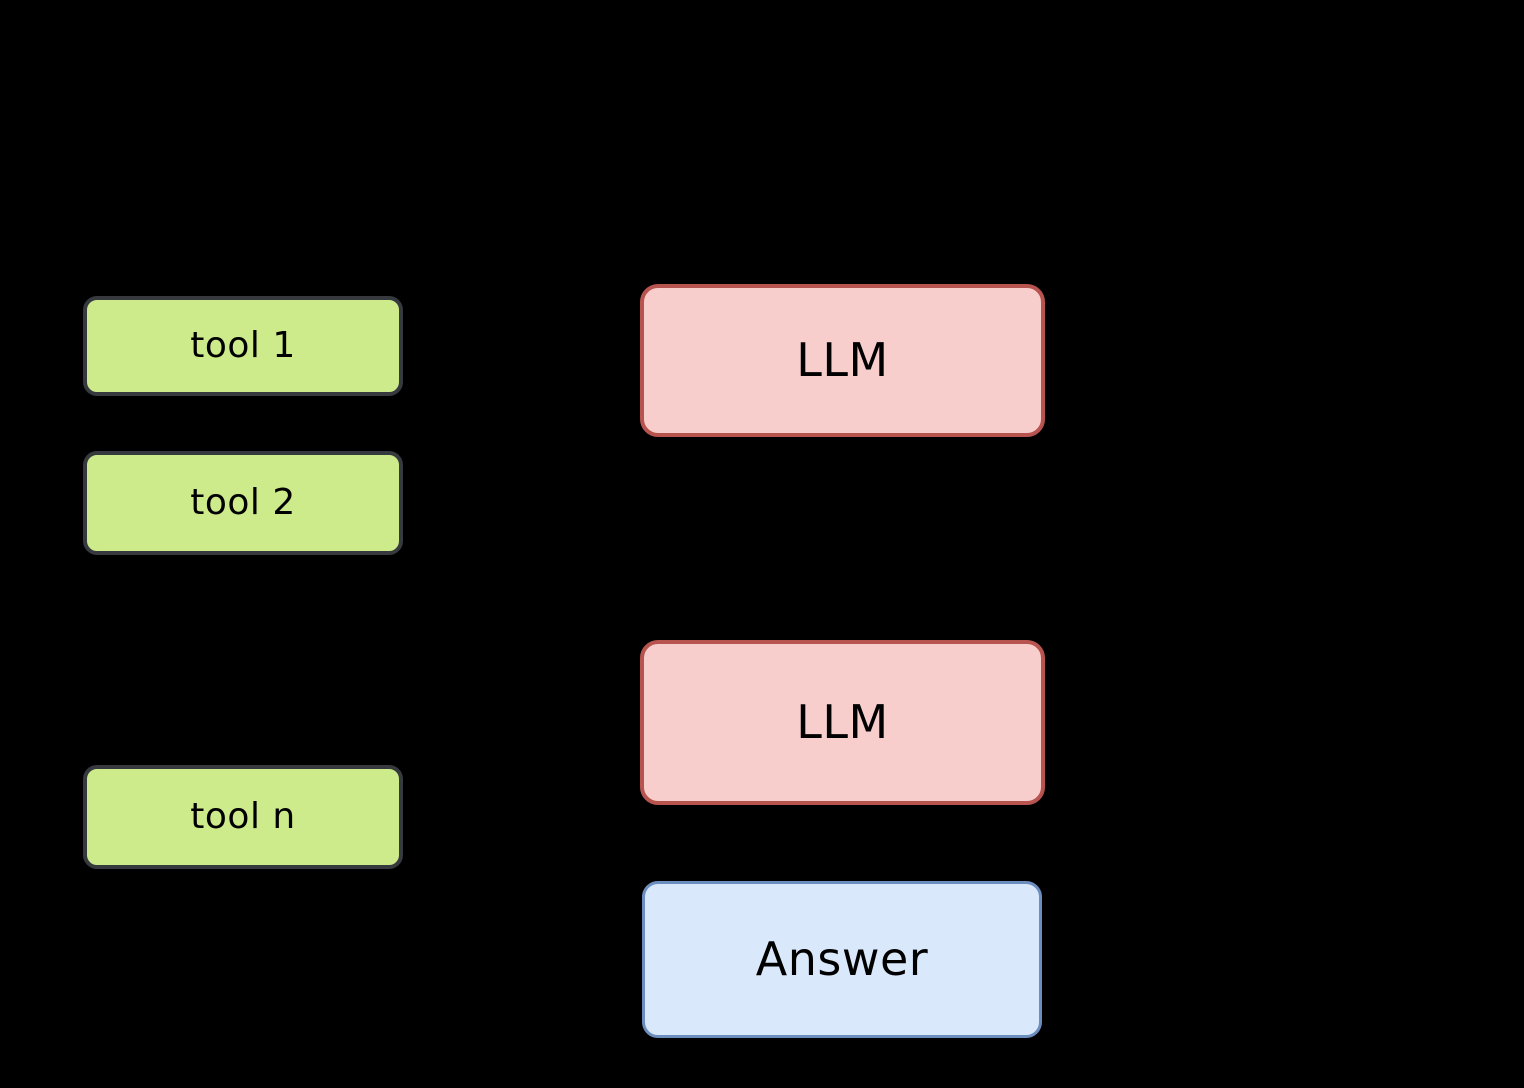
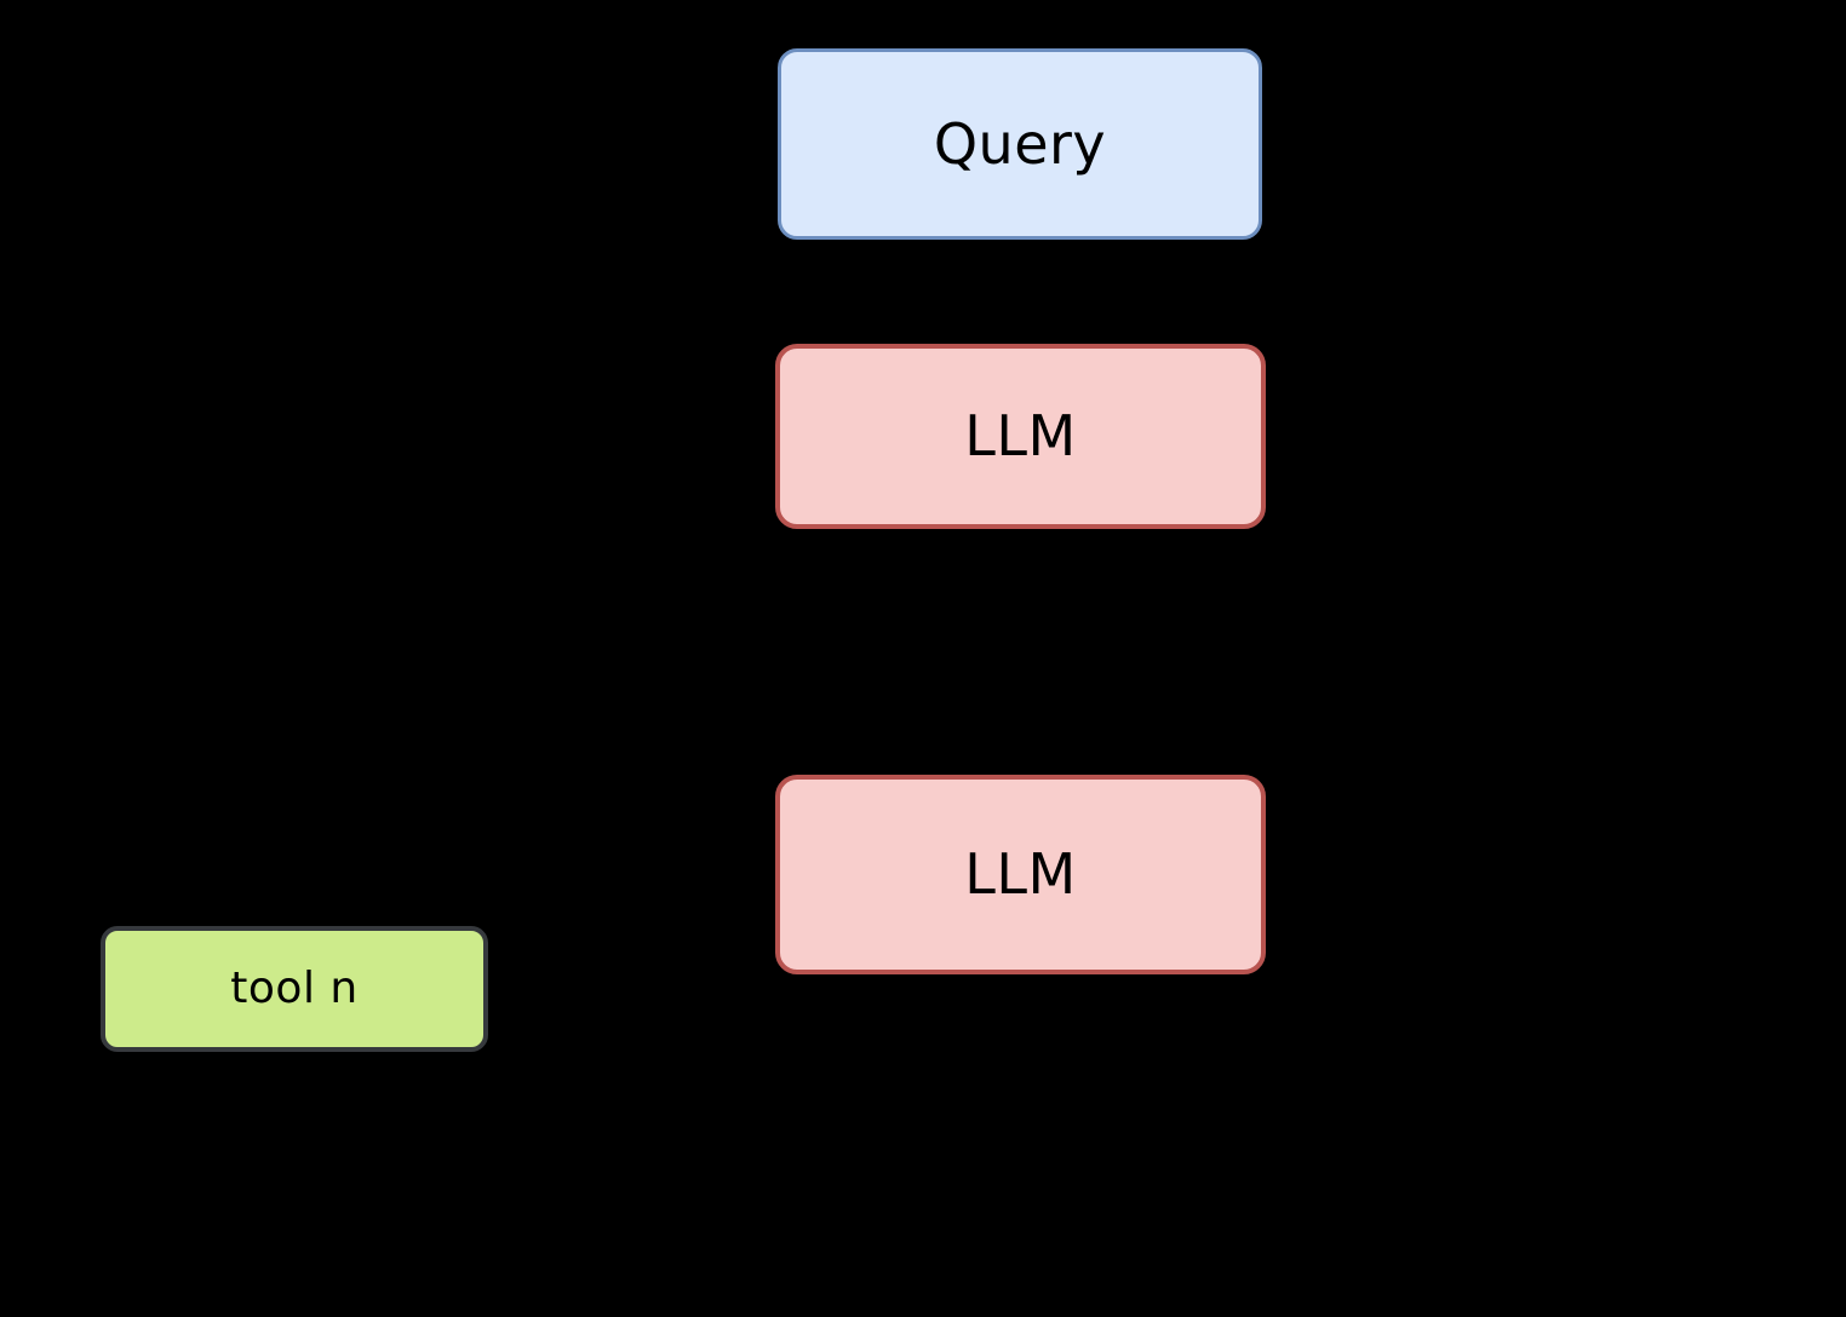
- tool 1
- tool 2
  tool n
+ Query
  LLM
  LLM
- Answer
